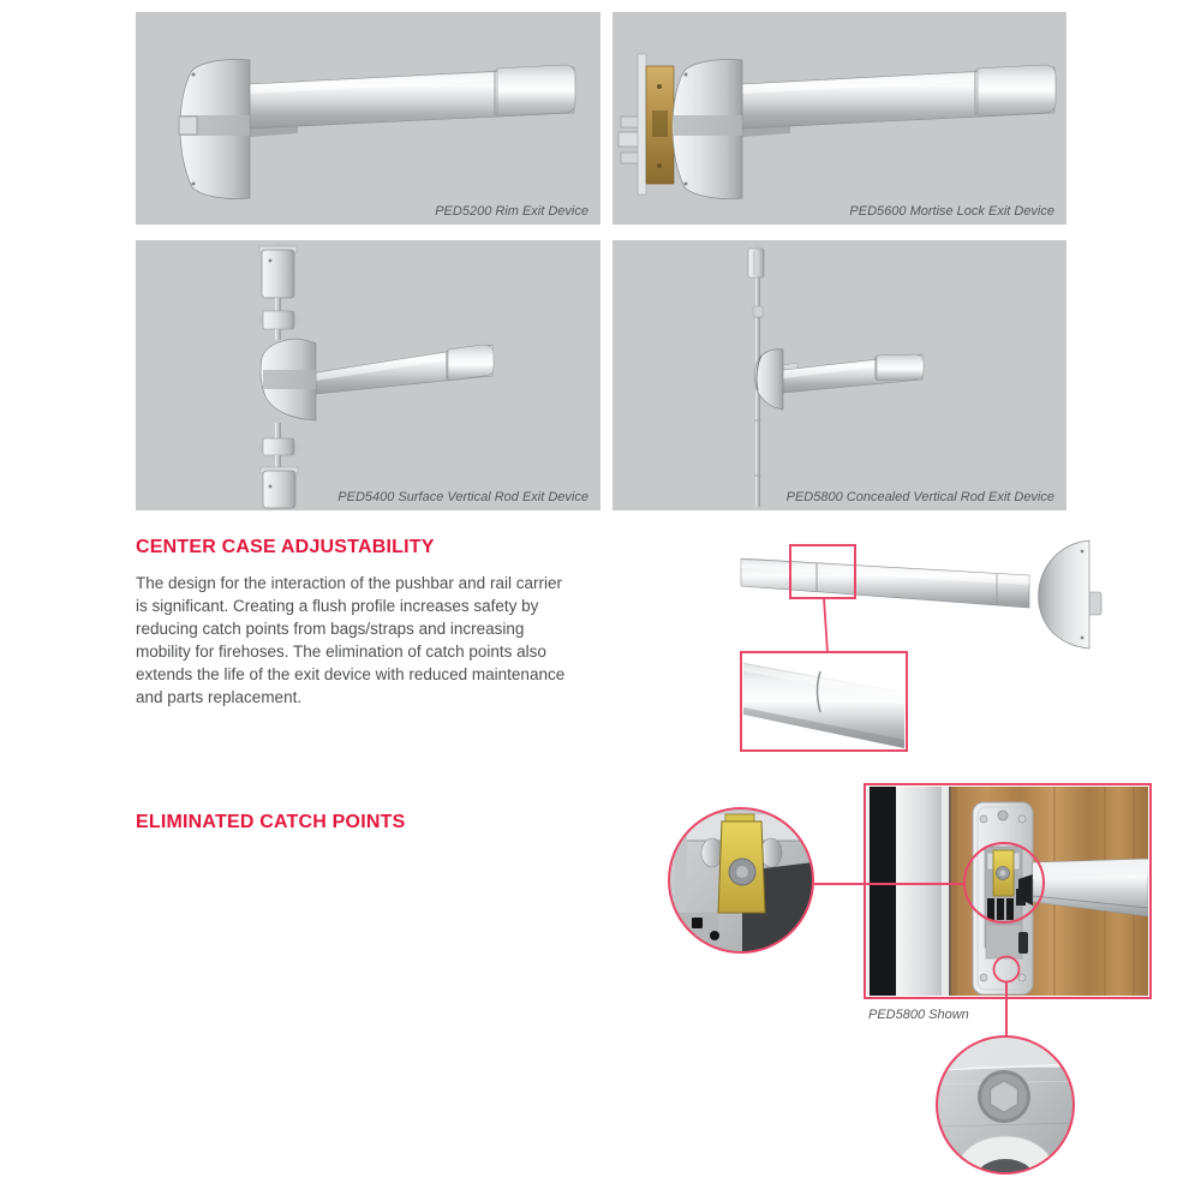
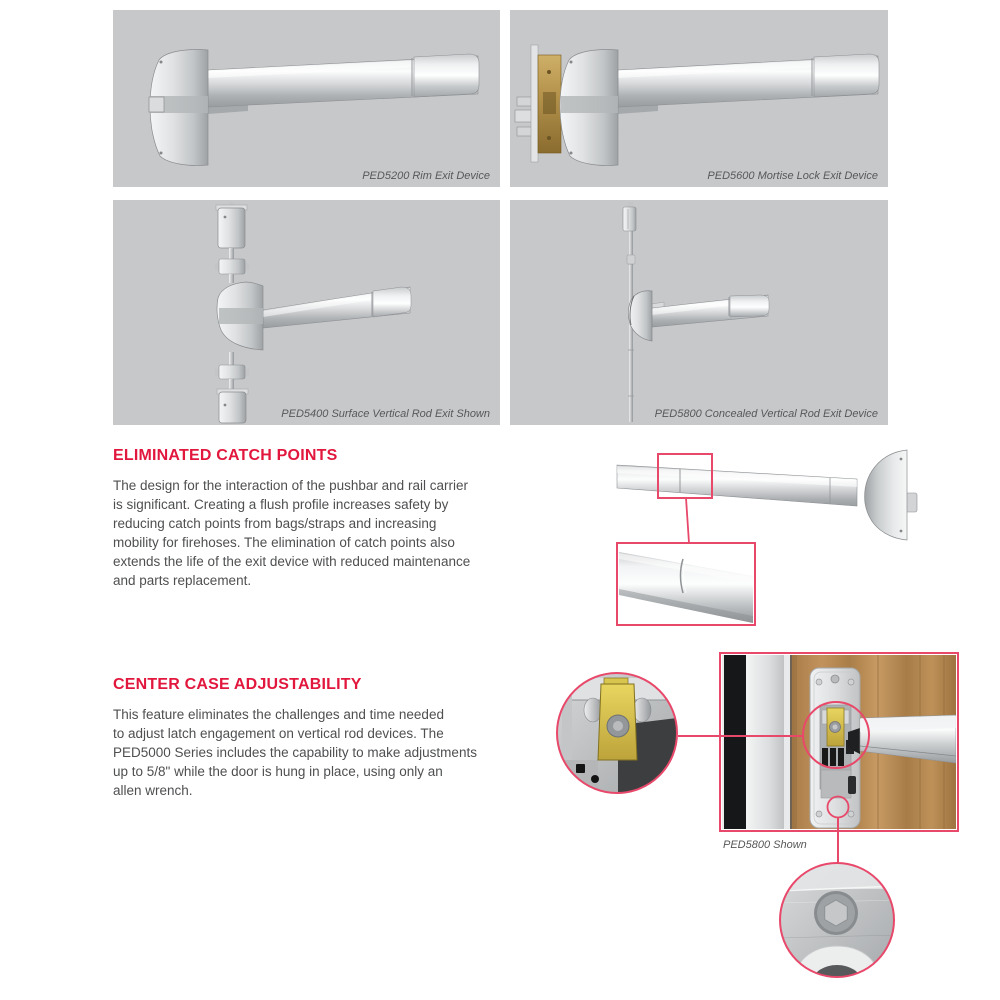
  PED5200 Rim Exit Device
  PED5600 Mortise Lock Exit Device
- PED5400 Surface Vertical Rod Exit Device
+ PED5400 Surface Vertical Rod Exit Shown
  PED5800 Concealed Vertical Rod Exit Device
- CENTER CASE ADJUSTABILITY
+ ELIMINATED CATCH POINTS
  The design for the interaction of the pushbar and rail carrier
  is significant. Creating a flush profile increases safety by
  reducing catch points from bags/straps and increasing
  mobility for firehoses. The elimination of catch points also
  extends the life of the exit device with reduced maintenance
  and parts replacement.
- ELIMINATED CATCH POINTS
+ CENTER CASE ADJUSTABILITY
+ This feature eliminates the challenges and time needed
+ to adjust latch engagement on vertical rod devices. The
+ PED5000 Series includes the capability to make adjustments
+ up to 5/8" while the door is hung in place, using only an
+ allen wrench.
  PED5800 Shown
